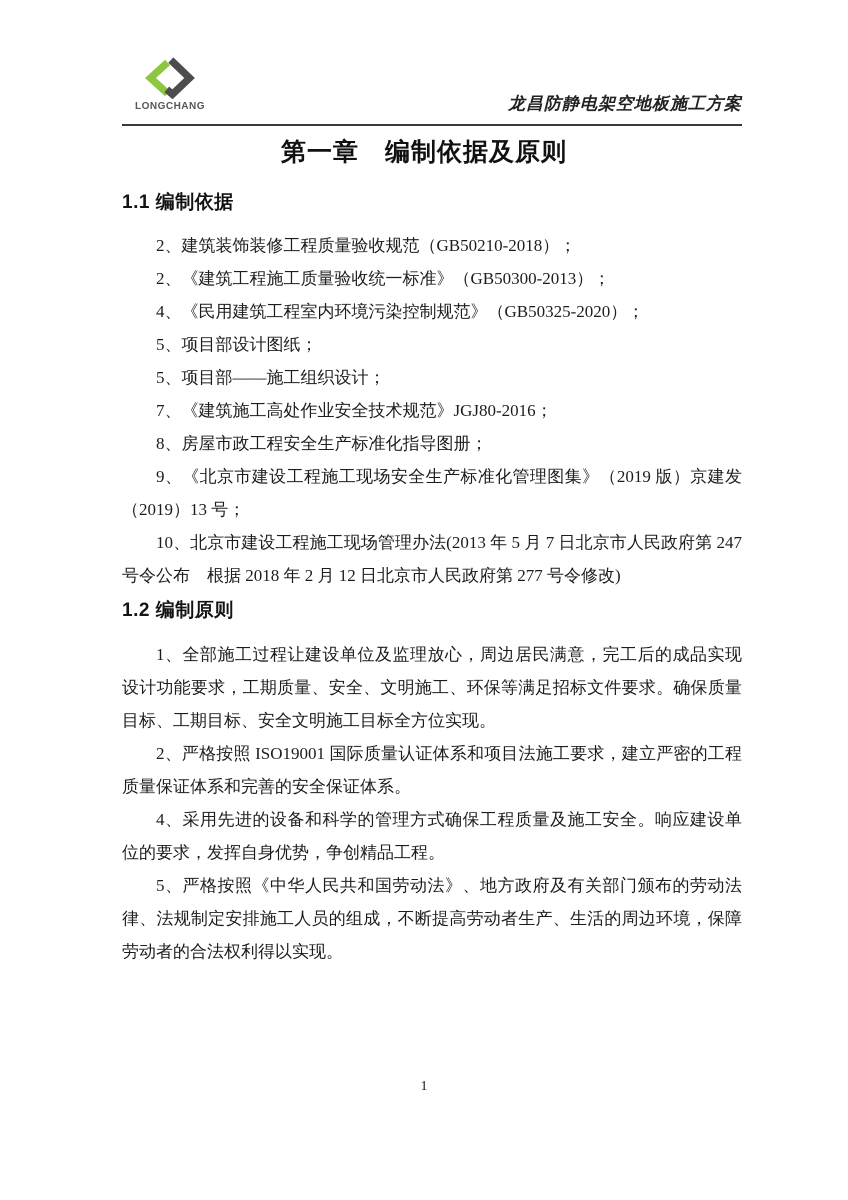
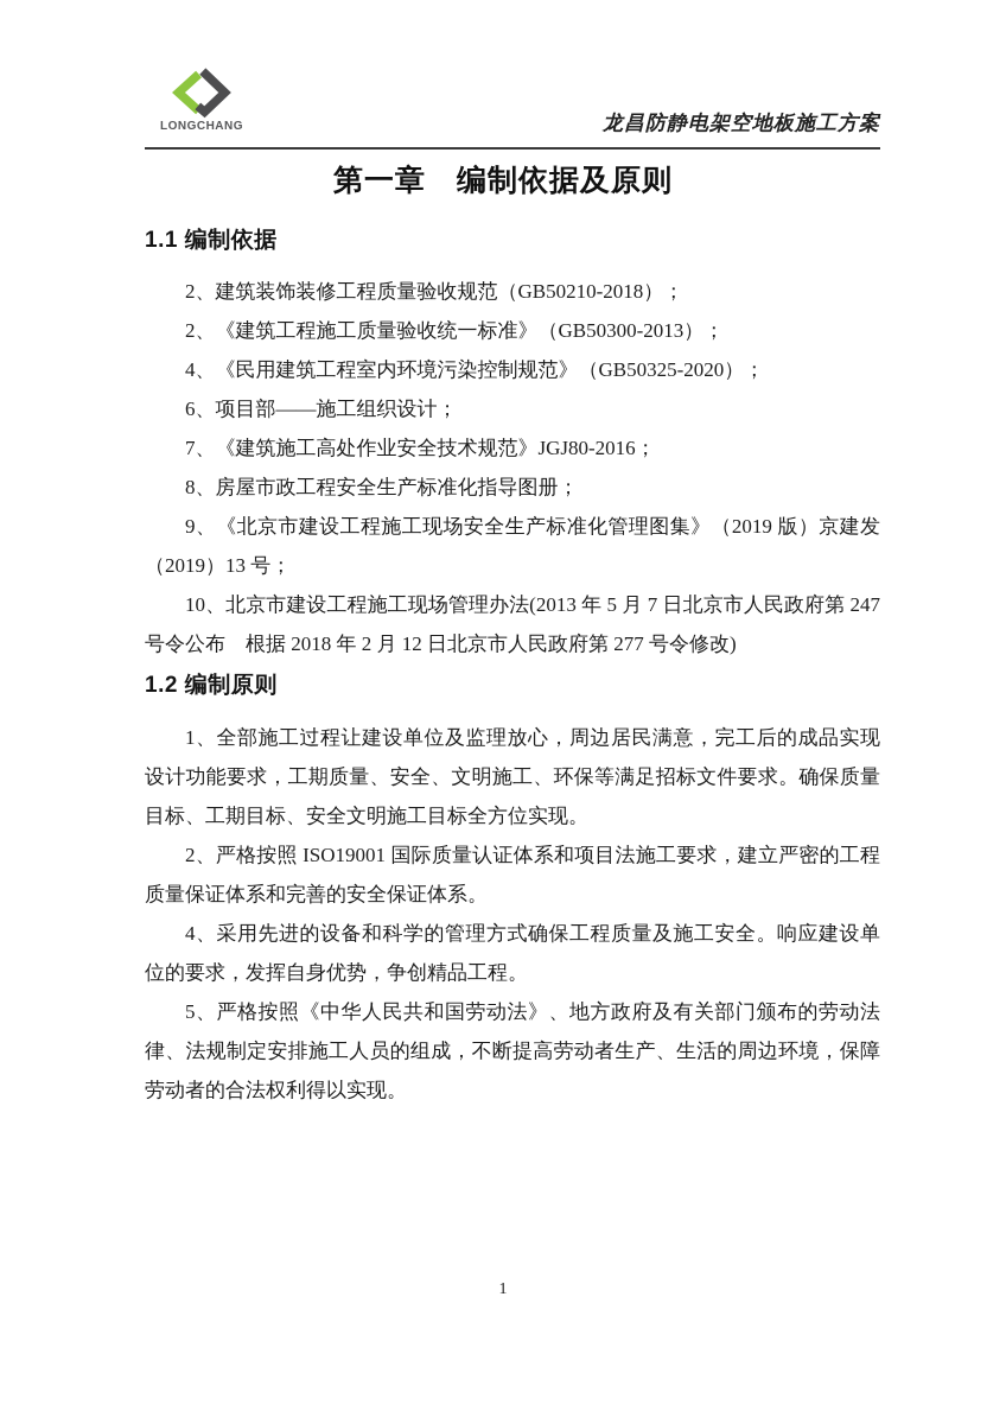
  LONGCHANG
  龙昌防静电架空地板施工方案
  第一章 编制依据及原则
  1.1 编制依据
  2、建筑装饰装修工程质量验收规范（GB50210-2018）；
  2、《建筑工程施工质量验收统一标准》（GB50300-2013）；
  4、《民用建筑工程室内环境污染控制规范》（GB50325-2020）；
- 5、项目部设计图纸；
- 5、项目部——施工组织设计；
+ 6、项目部——施工组织设计；
  7、《建筑施工高处作业安全技术规范》JGJ80-2016；
  8、房屋市政工程安全生产标准化指导图册；
  9、《北京市建设工程施工现场安全生产标准化管理图集》（2019 版）京建发（2019）13 号；
  10、北京市建设工程施工现场管理办法(2013 年 5 月 7 日北京市人民政府第 247 号令公布 根据 2018 年 2 月 12 日北京市人民政府第 277 号令修改)
  1.2 编制原则
  1、全部施工过程让建设单位及监理放心，周边居民满意，完工后的成品实现设计功能要求，工期质量、安全、文明施工、环保等满足招标文件要求。确保质量目标、工期目标、安全文明施工目标全方位实现。
  2、严格按照 ISO19001 国际质量认证体系和项目法施工要求，建立严密的工程质量保证体系和完善的安全保证体系。
  4、采用先进的设备和科学的管理方式确保工程质量及施工安全。响应建设单位的要求，发挥自身优势，争创精品工程。
  5、严格按照《中华人民共和国劳动法》、地方政府及有关部门颁布的劳动法律、法规制定安排施工人员的组成，不断提高劳动者生产、生活的周边环境，保障劳动者的合法权利得以实现。
  1
